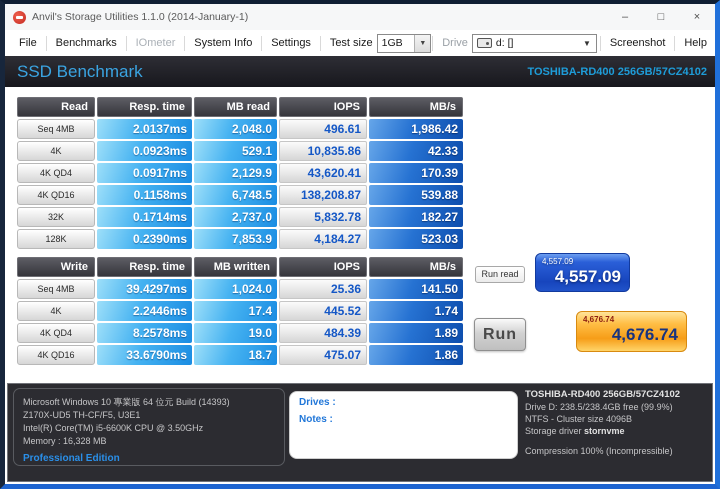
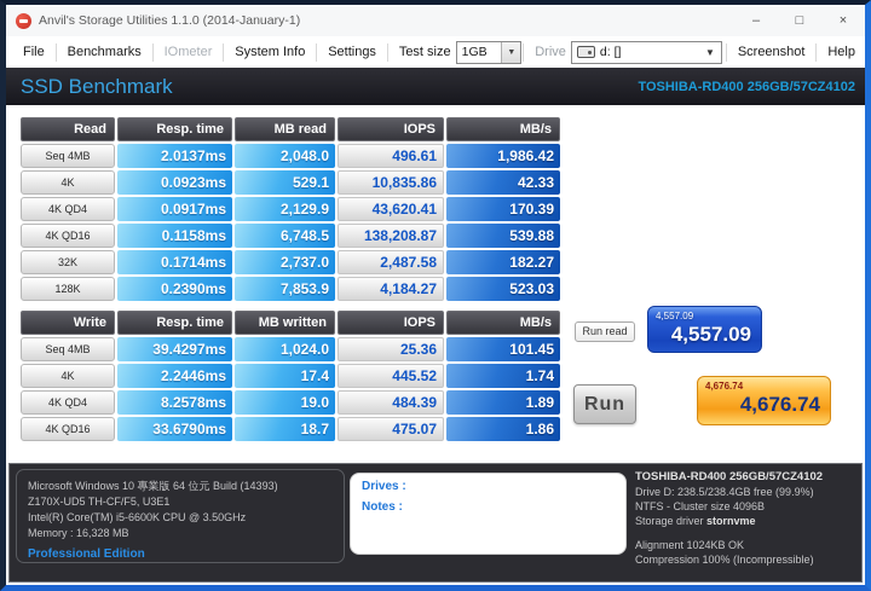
  Anvil's Storage Utilities 1.1.0 (2014-January-1)
  –
  □
  ×
  File
  Benchmarks
  IOmeter
  System Info
  Settings
  Test size
  1GB
  Drive
  d: []
  ▼
  Screenshot
  Help
  SSD Benchmark
  TOSHIBA-RD400 256GB/57CZ4102
  Read
  Resp. time
  MB read
  IOPS
  MB/s
  Seq 4MB
  2.0137ms
  2,048.0
  496.61
  1,986.42
  4K
  0.0923ms
  529.1
  10,835.86
  42.33
  4K QD4
  0.0917ms
  2,129.9
  43,620.41
  170.39
  4K QD16
  0.1158ms
  6,748.5
  138,208.87
  539.88
  32K
  0.1714ms
  2,737.0
- 5,832.78
+ 2,487.58
  182.27
  128K
  0.2390ms
  7,853.9
  4,184.27
  523.03
  Write
  Resp. time
  MB written
  IOPS
  MB/s
  Seq 4MB
  39.4297ms
  1,024.0
  25.36
- 141.50
+ 101.45
  4K
  2.2446ms
  17.4
  445.52
  1.74
  4K QD4
  8.2578ms
  19.0
  484.39
  1.89
  4K QD16
  33.6790ms
  18.7
  475.07
  1.86
  Run read
  4,557.09
  4,557.09
  Run
  4,676.74
  4,676.74
  Microsoft Windows 10 專業版 64 位元 Build (14393)
  Z170X-UD5 TH-CF/F5, U3E1
  Intel(R) Core(TM) i5-6600K CPU @ 3.50GHz
  Memory : 16,328 MB
  Professional Edition
  Drives :
  Notes :
  TOSHIBA-RD400 256GB/57CZ4102
  Drive D: 238.5/238.4GB free (99.9%)
  NTFS - Cluster size 4096B
  Storage driver stornvme
+ Alignment 1024KB OK
  Compression 100% (Incompressible)
